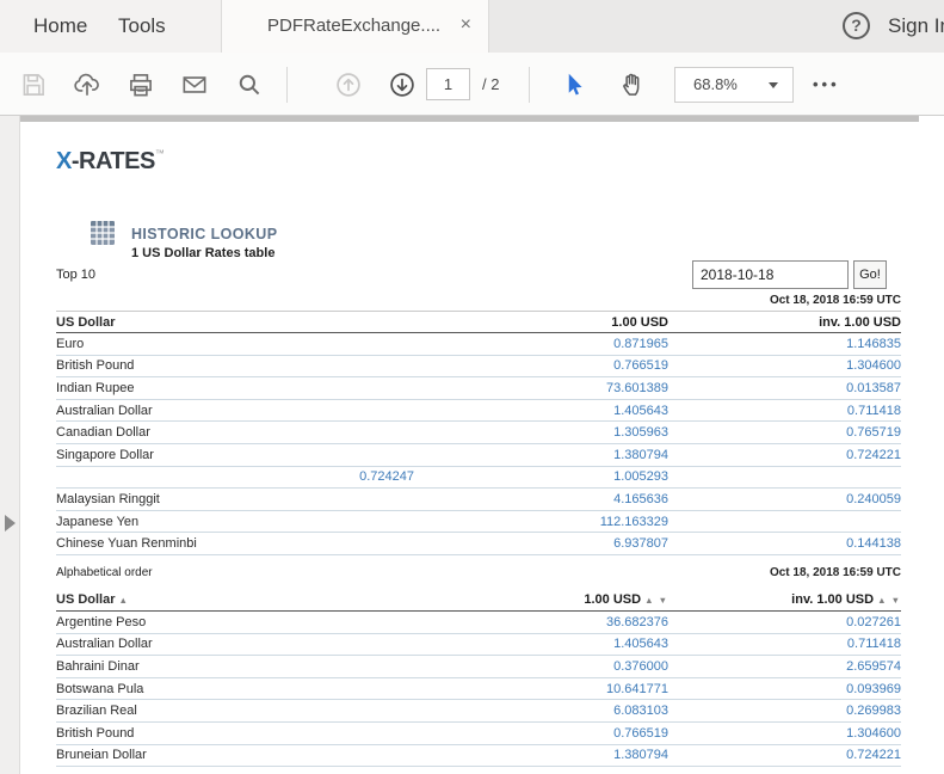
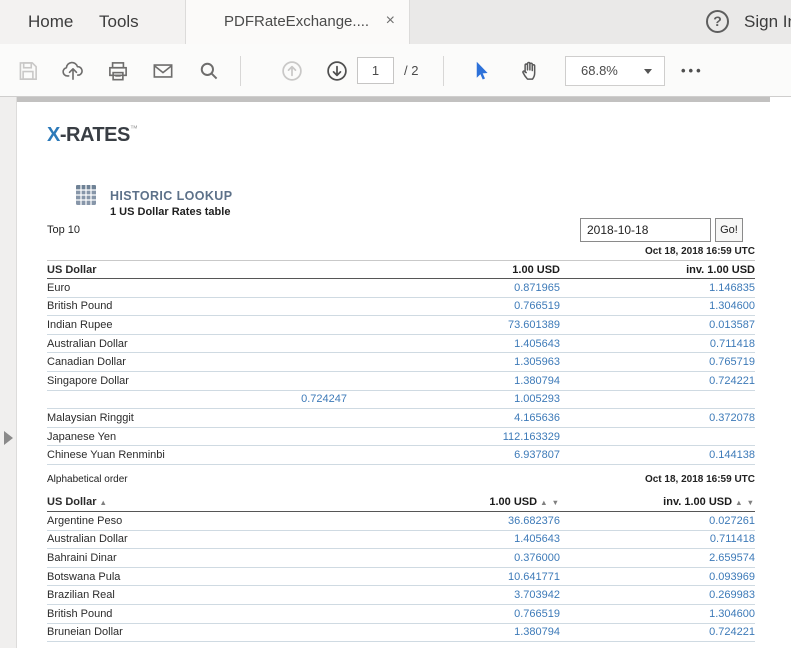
  Home
  Tools
  PDFRateExchange....
  ×
  ?
  Sign I
  1
  / 2
  68.8%
  •••
  X-RATES™
  HISTORIC LOOKUP
  1 US Dollar Rates table
  Top 10
  2018-10-18
  Go!
  Oct 18, 2018 16:59 UTC
  US Dollar
  1.00 USD
  inv. 1.00 USD
  Euro
  0.871965
  1.146835
  British Pound
  0.766519
  1.304600
  Indian Rupee
  73.601389
  0.013587
  Australian Dollar
  1.405643
  0.711418
  Canadian Dollar
  1.305963
  0.765719
  Singapore Dollar
  1.380794
  0.724221
  0.724247
  1.005293
  Malaysian Ringgit
  4.165636
- 0.240059
+ 0.372078
  Japanese Yen
  112.163329
  Chinese Yuan Renminbi
  6.937807
  0.144138
  Alphabetical order
  Oct 18, 2018 16:59 UTC
  US Dollar ▲
  1.00 USD ▲ ▼
  inv. 1.00 USD ▲ ▼
  Argentine Peso
  36.682376
  0.027261
  Australian Dollar
  1.405643
  0.711418
  Bahraini Dinar
  0.376000
  2.659574
  Botswana Pula
  10.641771
  0.093969
  Brazilian Real
- 6.083103
+ 3.703942
  0.269983
  British Pound
  0.766519
  1.304600
  Bruneian Dollar
  1.380794
  0.724221
